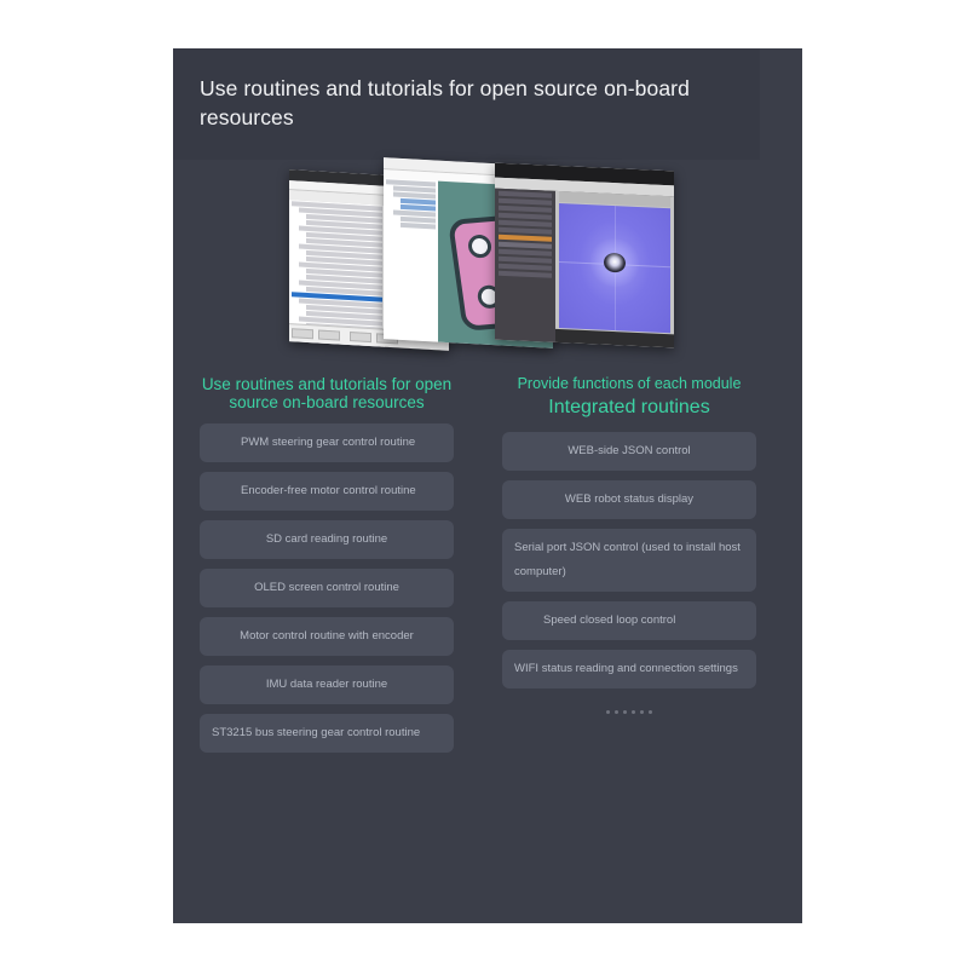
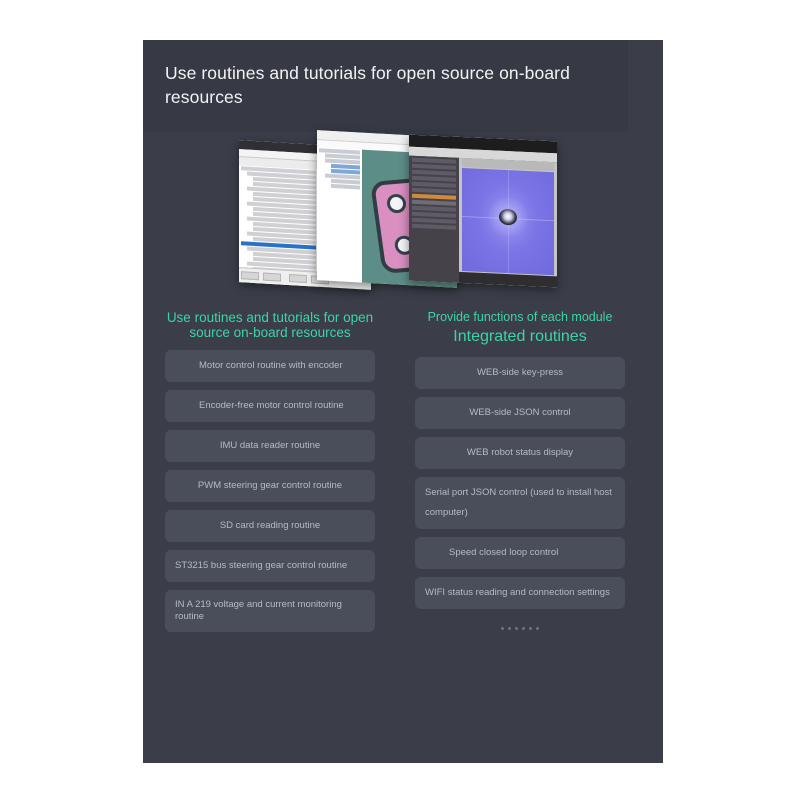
  Use routines and tutorials for open source on-board resources
  Use routines and tutorials for open source on-board resources
- PWM steering gear control routine
+ Motor control routine with encoder
  Encoder-free motor control routine
- SD card reading routine
+ IMU data reader routine
- OLED screen control routine
- Motor control routine with encoder
+ PWM steering gear control routine
- IMU data reader routine
+ SD card reading routine
  ST3215 bus steering gear control routine
+ IN A 219 voltage and current monitoring routine
  Provide functions of each module
  Integrated routines
+ WEB-side key-press
  WEB-side JSON control
  WEB robot status display
  Serial port JSON control (used to install host computer)
  Speed closed loop control
  WIFI status reading and connection settings
